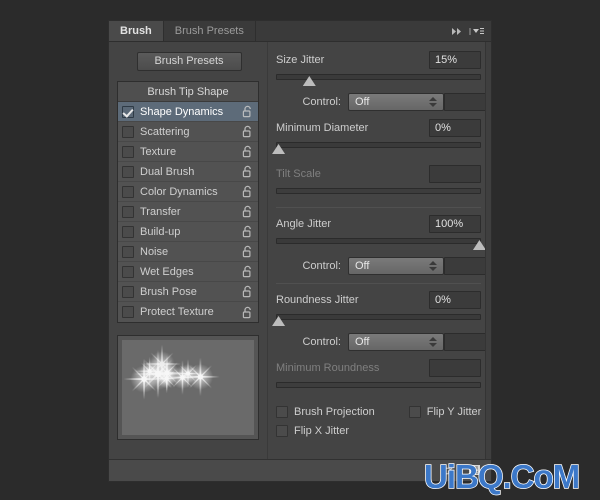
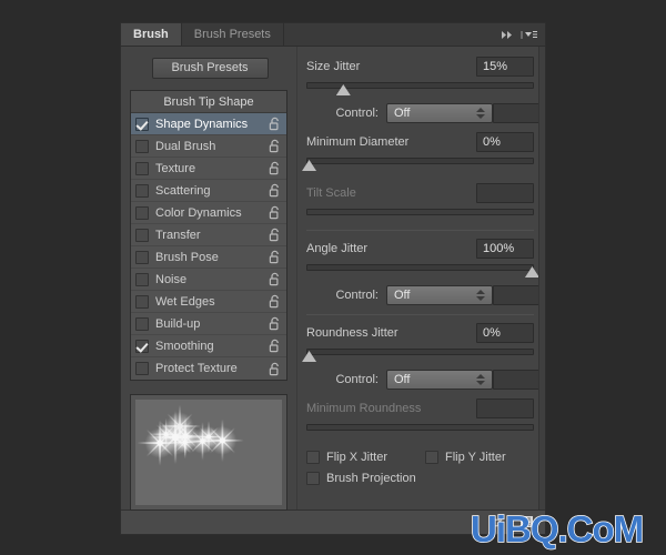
  Brush
  Brush Presets
  Brush Presets
  Brush Tip Shape
  Shape Dynamics
- Scattering
+ Dual Brush
  Texture
- Dual Brush
+ Scattering
  Color Dynamics
  Transfer
- Build-up
+ Brush Pose
  Noise
  Wet Edges
- Brush Pose
+ Build-up
+ Smoothing
  Protect Texture
  Size Jitter
  15%
  Control:
  Off
  Minimum Diameter
  0%
  Tilt Scale
  Angle Jitter
  100%
  Control:
  Off
  Roundness Jitter
  0%
  Control:
  Off
  Minimum Roundness
- Brush Projection
+ Flip X Jitter
  Flip Y Jitter
- Flip X Jitter
+ Brush Projection
  UiBQ.CoM
